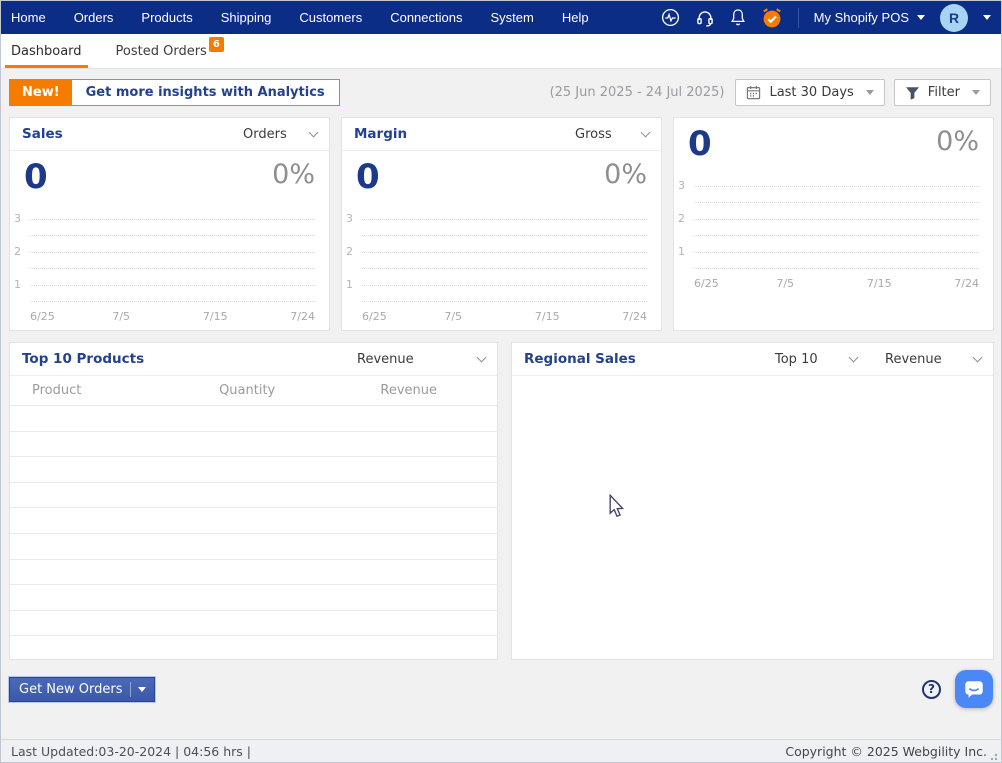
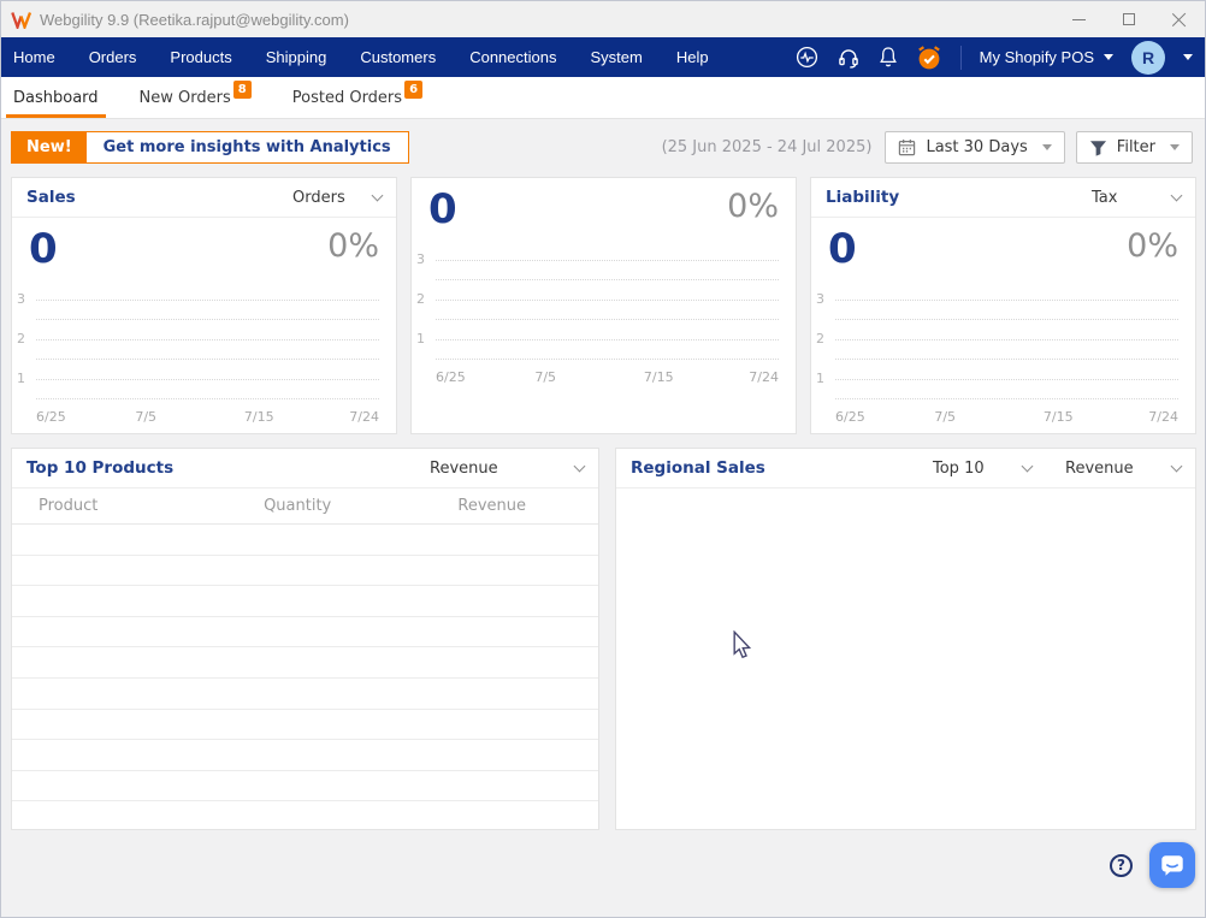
+ Webgility 9.9 (Reetika.rajput@webgility.com)
  Home
  Orders
  Products
  Shipping
  Customers
  Connections
  System
  Help
  My Shopify POS
  R
  Dashboard
+ New Orders
+ 8
  Posted Orders
  6
  New!
  Get more insights with Analytics
  (25 Jun 2025 - 24 Jul 2025)
  Last 30 Days
  Filter
  Sales
  Orders
  0
  0%
  3
  2
  1
  6/25
  7/5
  7/15
  7/24
- Margin
- Gross
  0
  0%
  3
  2
  1
  6/25
  7/5
  7/15
  7/24
+ Liability
+ Tax
  0
  0%
  3
  2
  1
  6/25
  7/5
  7/15
  7/24
  Top 10 Products
  Revenue
  Product
  Quantity
  Revenue
  Regional Sales
  Top 10
  Revenue
- Get New Orders
  ?
- Last Updated:03-20-2024 | 04:56 hrs |
- Copyright © 2025 Webgility Inc.
